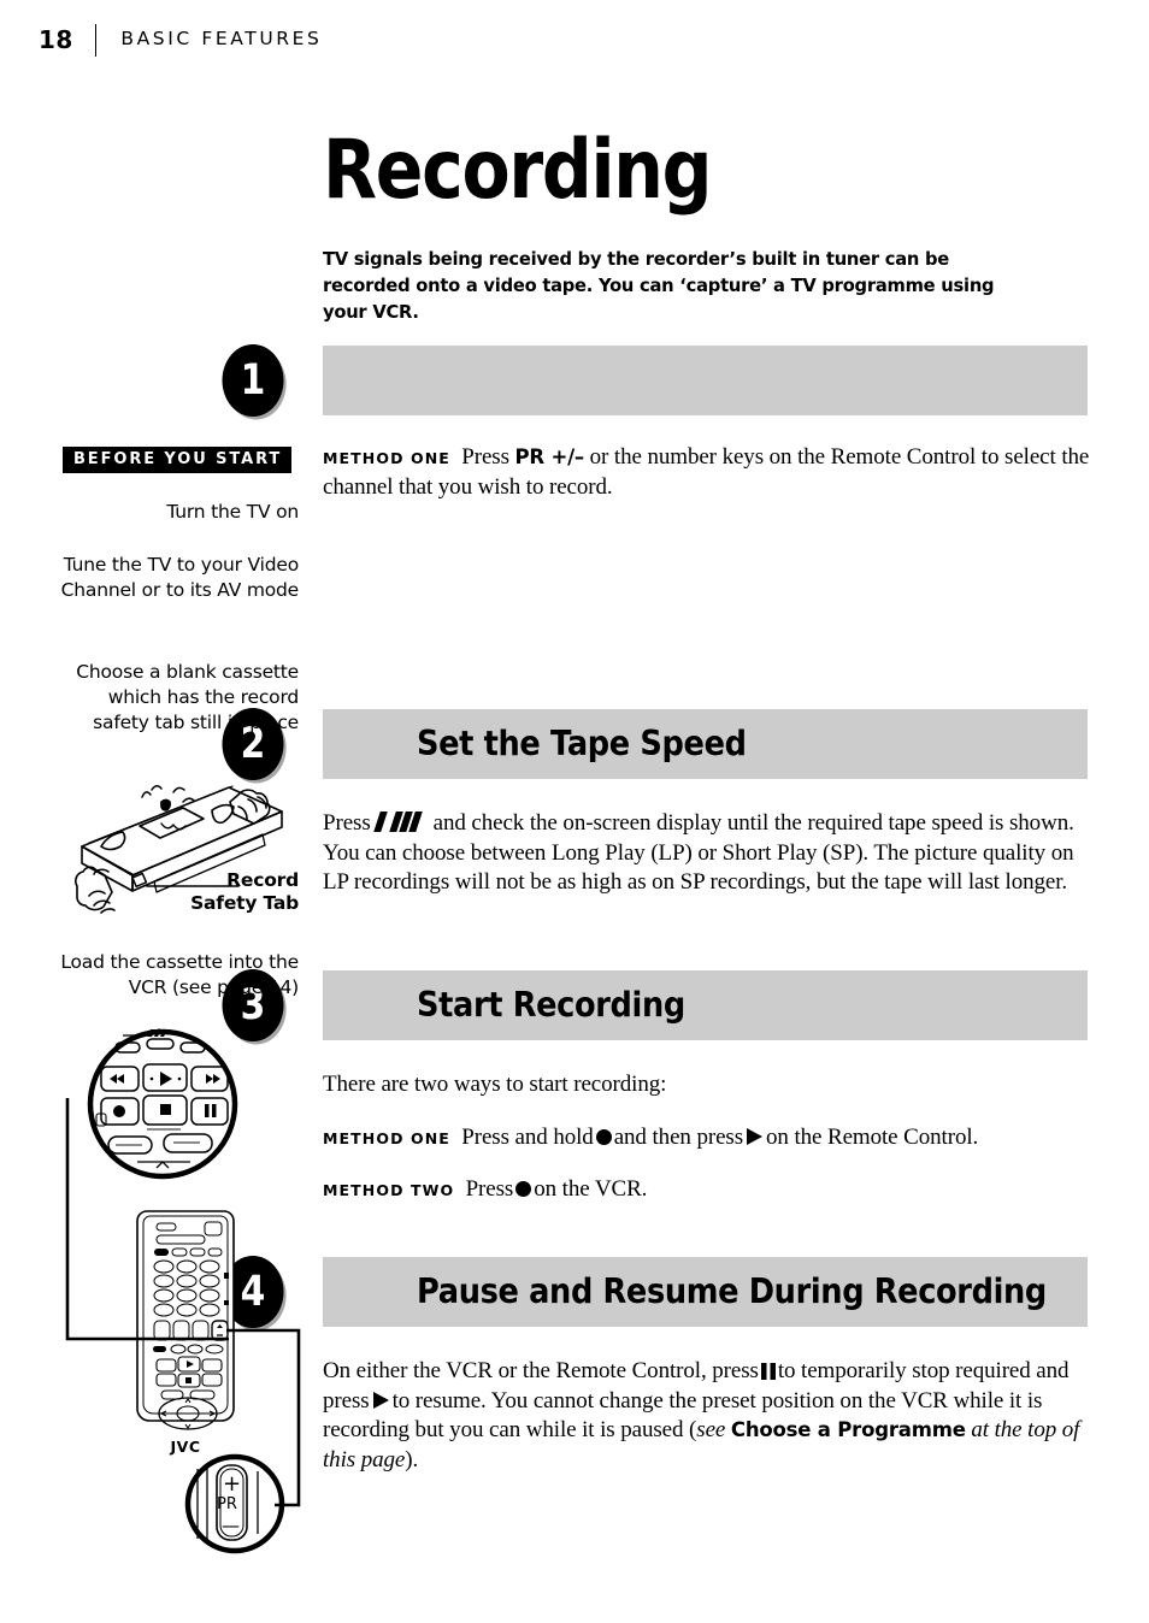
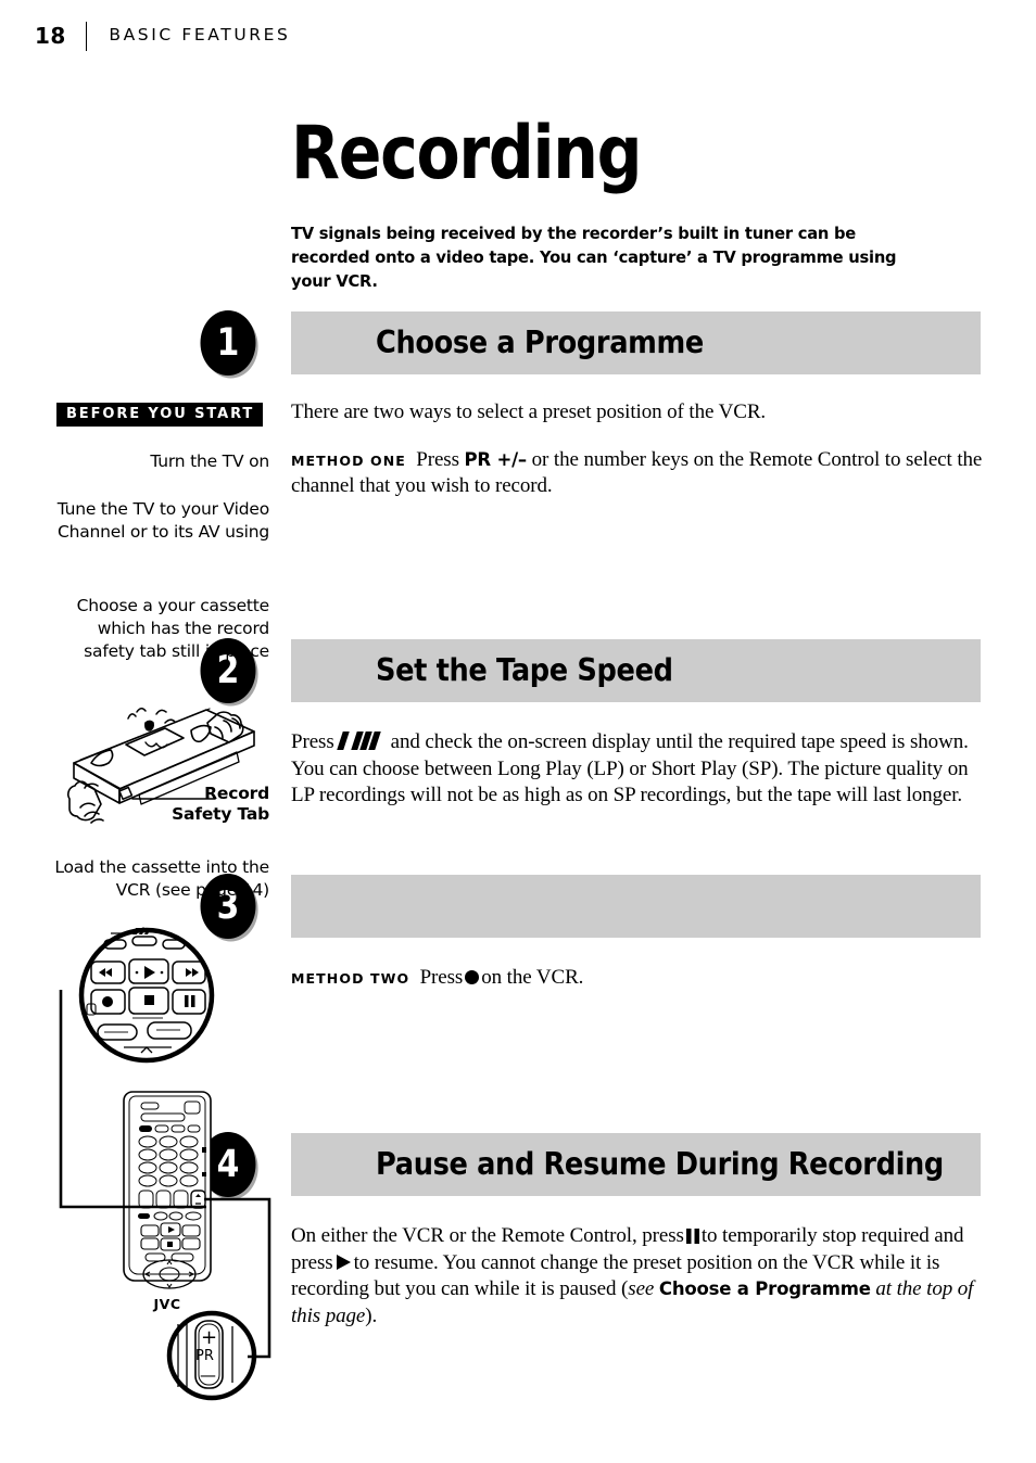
  18
  BASIC FEATURES
  Recording
  TV signals being received by the recorder’s built in tuner can be recorded onto a video tape. You can ‘capture’ a TV programme using your VCR.
  1
+ Choose a Programme
+ There are two ways to select a preset position of the VCR.
  METHOD ONE Press PR +/– or the number keys on the Remote Control to select the channel that you wish to record.
  2
  Set the Tape Speed
  Press and check the on-screen display until the required tape speed is shown. You can choose between Long Play (LP) or Short Play (SP). The picture quality on LP recordings will not be as high as on SP recordings, but the tape will last longer.
  3
- Start Recording
- There are two ways to start recording:
- METHOD ONE Press and hold and then press on the Remote Control.
  METHOD TWO Press on the VCR.
  4
  Pause and Resume During Recording
  On either the VCR or the Remote Control, press to temporarily stop required and press to resume. You cannot change the preset position on the VCR while it is recording but you can while it is paused (see Choose a Programme at the top of this page).
  BEFORE YOU START
  Turn the TV on
- Tune the TV to your Video Channel or to its AV mode
+ Tune the TV to your Video Channel or to its AV using
- Choose a blank cassette which has the record safety tab still in place
+ Choose a your cassette which has the record safety tab still in place
  Record Safety Tab
  Load the cassette into the VCR (see page 14)
  JVC
  +
  PR
  —
